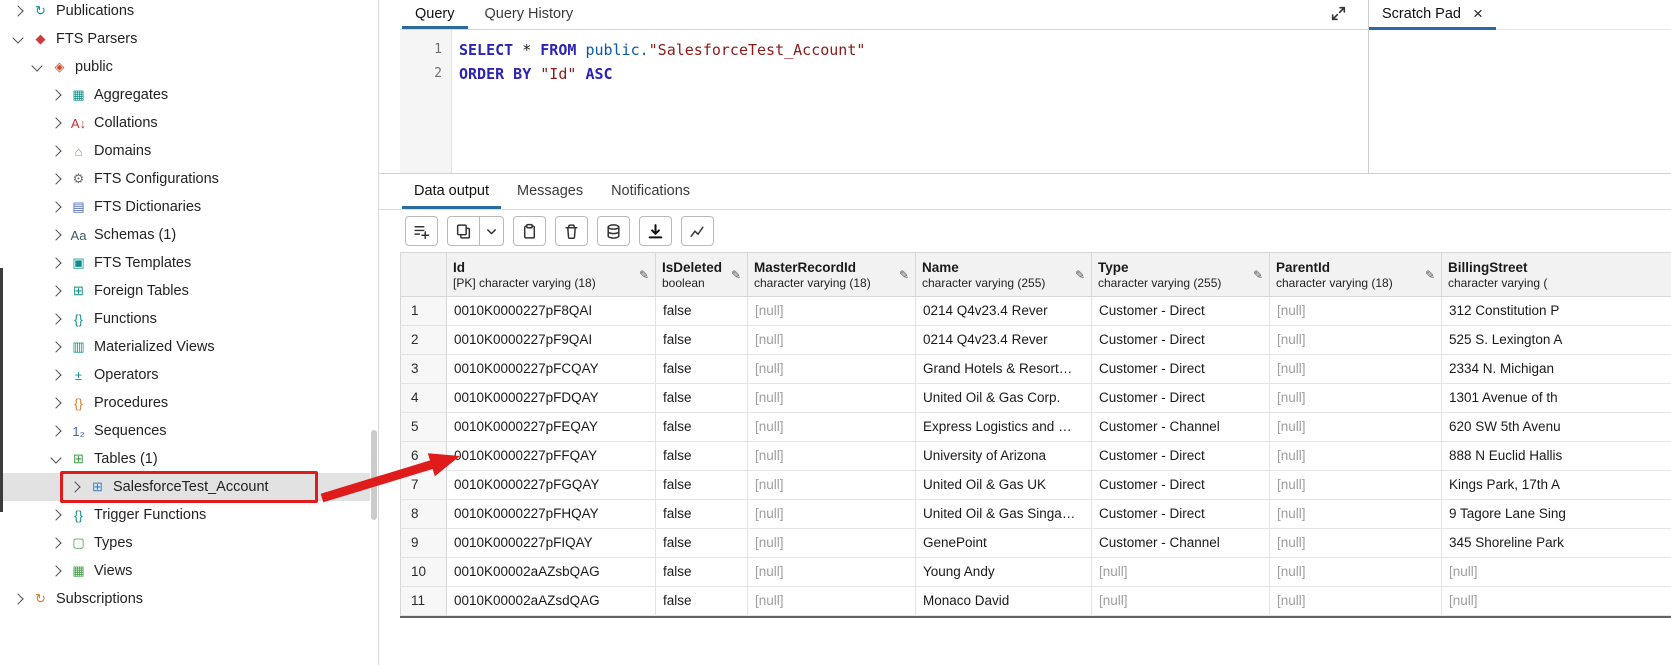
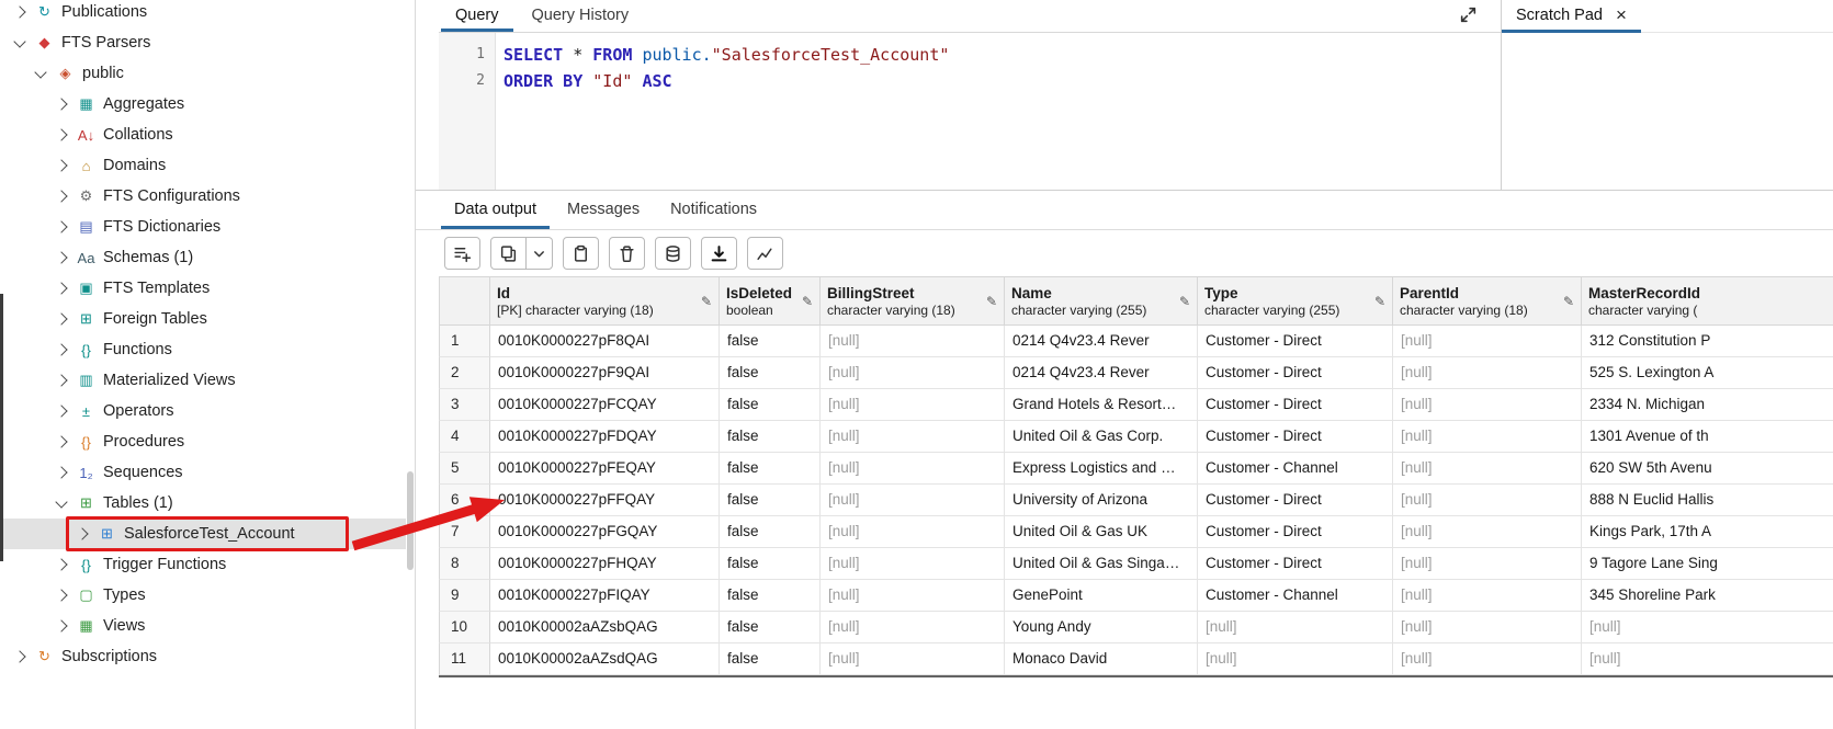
  ↻
  Publications
  ◆
  FTS Parsers
  ◈
  public
  ▦
  Aggregates
  A↓
  Collations
  ⌂
  Domains
  ⚙
  FTS Configurations
  ▤
  FTS Dictionaries
  Aa
  Schemas (1)
  ▣
  FTS Templates
  ⊞
  Foreign Tables
  {}
  Functions
  ▥
  Materialized Views
  ±
  Operators
  {}
  Procedures
  1₂
  Sequences
  ⊞
  Tables (1)
  ⊞
  SalesforceTest_Account
  {}
  Trigger Functions
  ▢
  Types
  ▦
  Views
  ↻
  Subscriptions
  Query
  Query History
  1
  2
  SELECT * FROM public."SalesforceTest_Account"
  ORDER BY "Id" ASC
  Scratch Pad
  ×
  Data output
  Messages
  Notifications
  Id
  [PK] character varying (18)
  ✎
  IsDeleted
  boolean
  ✎
- MasterRecordId
+ BillingStreet
  character varying (18)
  ✎
  Name
  character varying (255)
  ✎
  Type
  character varying (255)
  ✎
  ParentId
  character varying (18)
  ✎
- BillingStreet
+ MasterRecordId
  character varying (
  1
  0010K0000227pF8QAI
  false
  [null]
  0214 Q4v23.4 Rever
  Customer - Direct
  [null]
  312 Constitution P
  2
  0010K0000227pF9QAI
  false
  [null]
  0214 Q4v23.4 Rever
  Customer - Direct
  [null]
  525 S. Lexington A
  3
  0010K0000227pFCQAY
  false
  [null]
  Grand Hotels & Resort…
  Customer - Direct
  [null]
  2334 N. Michigan
  4
  0010K0000227pFDQAY
  false
  [null]
  United Oil & Gas Corp.
  Customer - Direct
  [null]
  1301 Avenue of th
  5
  0010K0000227pFEQAY
  false
  [null]
  Express Logistics and …
  Customer - Channel
  [null]
  620 SW 5th Avenu
  6
  0010K0000227pFFQAY
  false
  [null]
  University of Arizona
  Customer - Direct
  [null]
  888 N Euclid Hallis
  7
  0010K0000227pFGQAY
  false
  [null]
  United Oil & Gas UK
  Customer - Direct
  [null]
  Kings Park, 17th A
  8
  0010K0000227pFHQAY
  false
  [null]
  United Oil & Gas Singa…
  Customer - Direct
  [null]
  9 Tagore Lane Sing
  9
  0010K0000227pFIQAY
  false
  [null]
  GenePoint
  Customer - Channel
  [null]
  345 Shoreline Park
  10
  0010K00002aAZsbQAG
  false
  [null]
  Young Andy
  [null]
  [null]
  [null]
  11
  0010K00002aAZsdQAG
  false
  [null]
  Monaco David
  [null]
  [null]
  [null]
